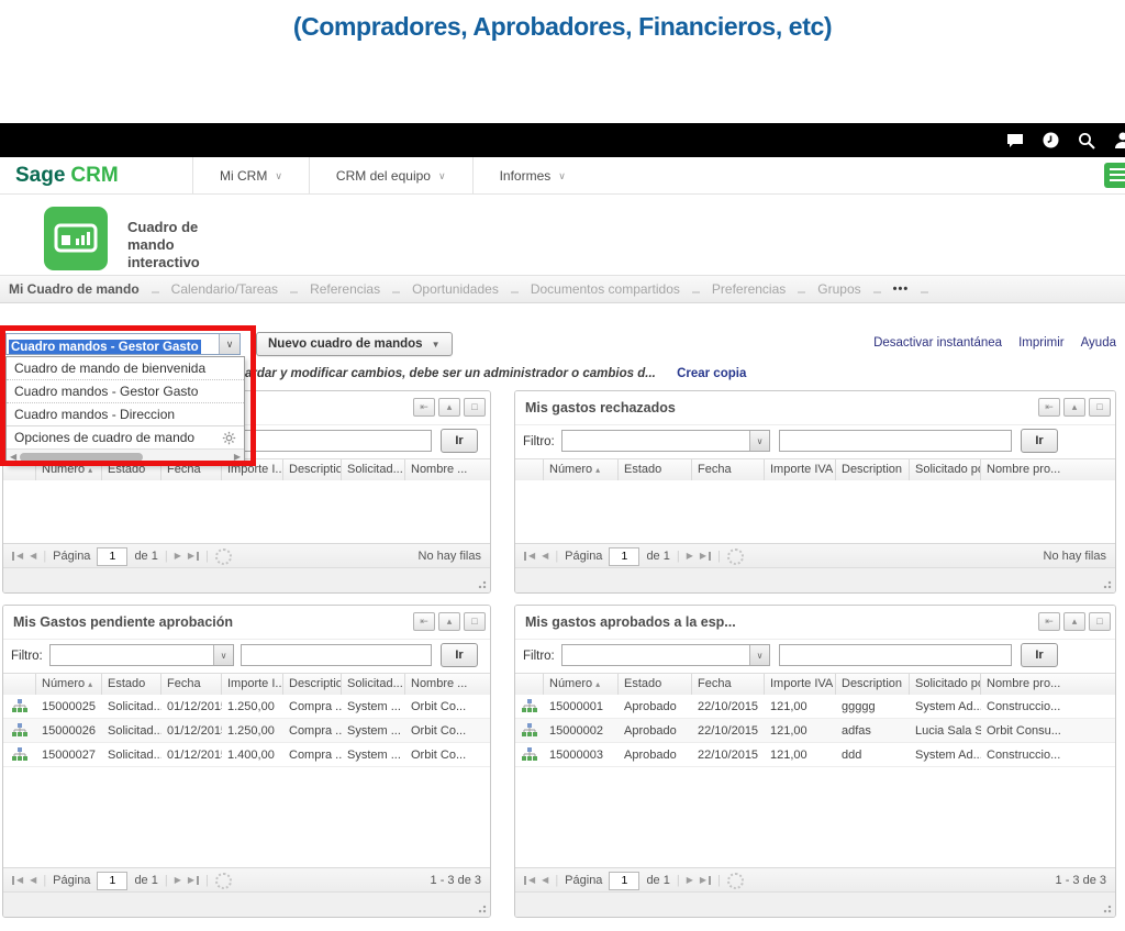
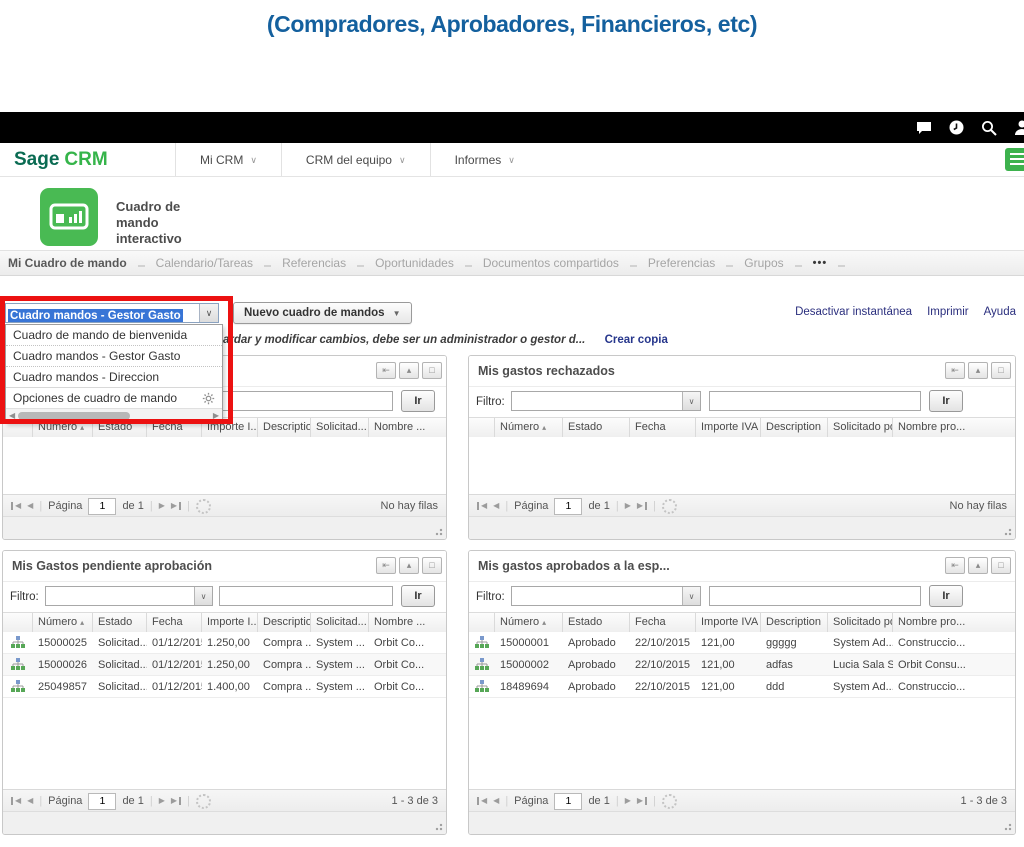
  (Compradores, Aprobadores, Financieros, etc)
  Sage CRM
  Mi CRM
  ∨
  CRM del equipo
  ∨
  Informes
  ∨
  Cuadro de mando interactivo
  Mi Cuadro de mando
  Calendario/Tareas
  Referencias
  Oportunidades
  Documentos compartidos
  Preferencias
  Grupos
  •••
  Nuevo cuadro de mandos
  ▼
  Desactivar instantánea
  Imprimir
  Ayuda
- ardar y modificar cambios, debe ser un administrador o cambios d... Crear copia
+ ardar y modificar cambios, debe ser un administrador o gestor d... Crear copia
  ⇤
  ▴
  □
  Ir
  Número ▴
  Estado
  Fecha
  Importe I..
  Descriptio
  Solicitad...
  Nombre ...
  ◀
  ◀
  |
  Página
  1
  de 1
  |
  ▶
  ▶
  |
  No hay filas
  Mis gastos rechazados
  ⇤
  ▴
  □
  Filtro:
  ∨
  Ir
  Número ▴
  Estado
  Fecha
  Importe IVA
  Description
  Solicitado po
  Nombre pro...
  ◀
  ◀
  |
  Página
  1
  de 1
  |
  ▶
  ▶
  |
  No hay filas
  Mis Gastos pendiente aprobación
  ⇤
  ▴
  □
  Filtro:
  ∨
  Ir
  Número ▴
  Estado
  Fecha
  Importe I..
  Descriptio
  Solicitad...
  Nombre ...
  15000025
  Solicitad..
  01/12/201
  1.250,00
  Compra ..
  System ...
  Orbit Co...
  15000026
  Solicitad..
  01/12/201
  1.250,00
  Compra ..
  System ...
  Orbit Co...
- 15000027
+ 25049857
  Solicitad..
  01/12/201
  1.400,00
  Compra ..
  System ...
  Orbit Co...
  ◀
  ◀
  |
  Página
  1
  de 1
  |
  ▶
  ▶
  |
  1 - 3 de 3
  Mis gastos aprobados a la esp...
  ⇤
  ▴
  □
  Filtro:
  ∨
  Ir
  Número ▴
  Estado
  Fecha
  Importe IVA
  Description
  Solicitado po
  Nombre pro...
  15000001
  Aprobado
  22/10/2015
  121,00
  ggggg
  System Ad..
  Construccio...
  15000002
  Aprobado
  22/10/2015
  121,00
  adfas
  Lucia Sala S
  Orbit Consu...
- 15000003
+ 18489694
  Aprobado
  22/10/2015
  121,00
  ddd
  System Ad..
  Construccio...
  ◀
  ◀
  |
  Página
  1
  de 1
  |
  ▶
  ▶
  |
  1 - 3 de 3
  Cuadro mandos - Gestor Gasto
  ∨
  Cuadro de mando de bienvenida
  Cuadro mandos - Gestor Gasto
  Cuadro mandos - Direccion
  Opciones de cuadro de mando
  ◀
  ▶
